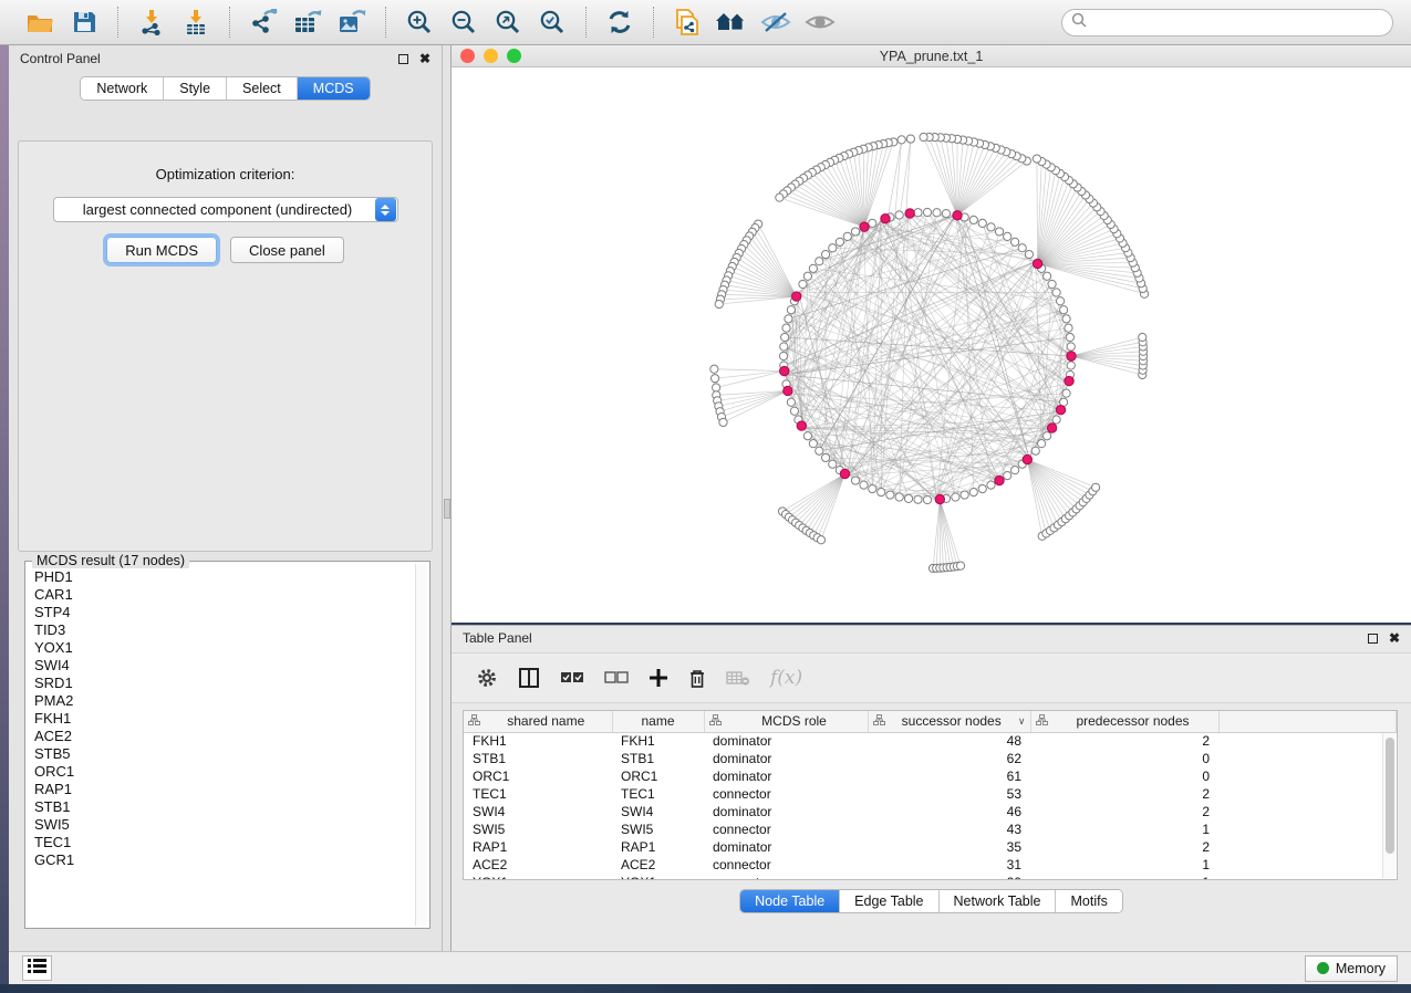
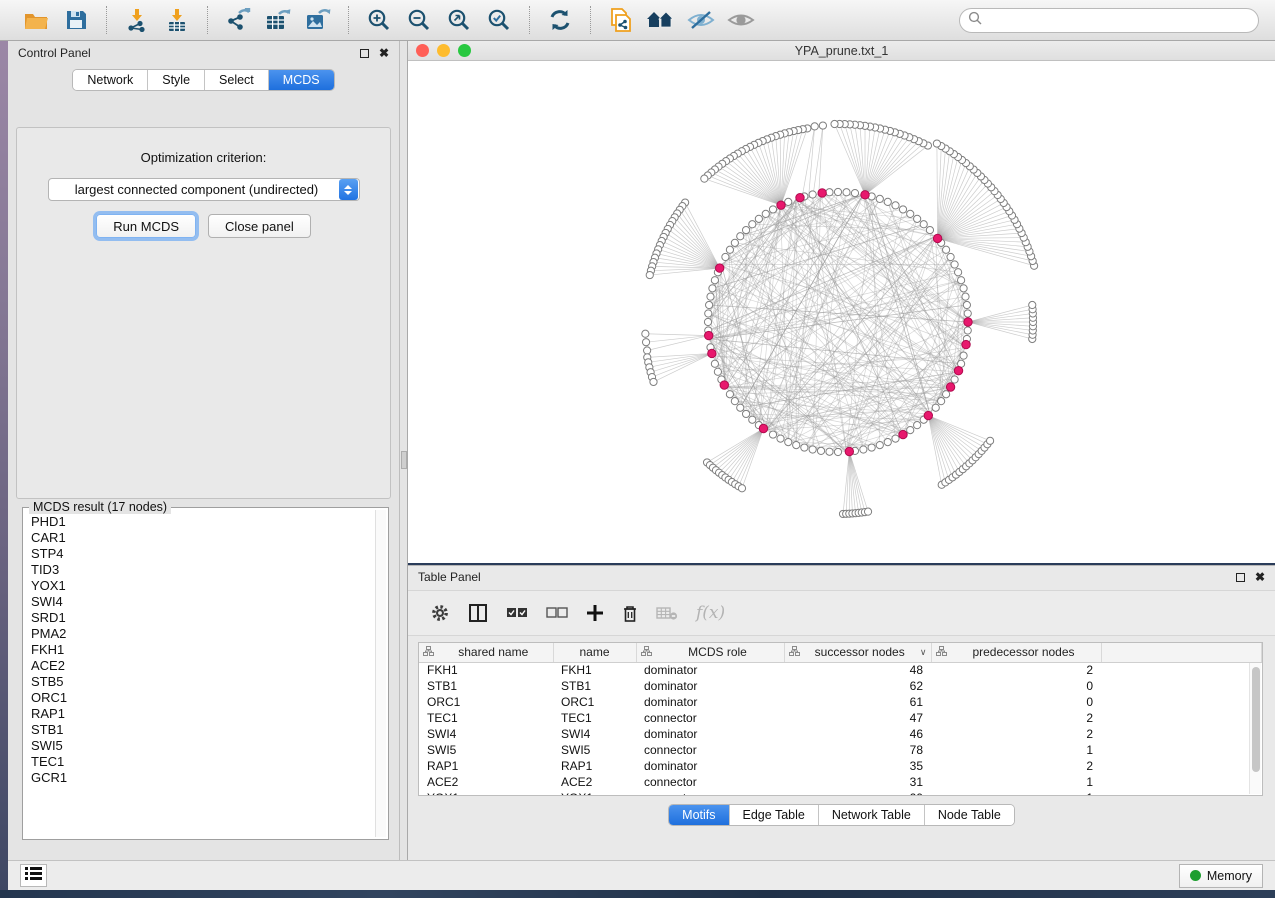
  Control Panel
  ✖
  Network
  Style
  Select
  MCDS
  Optimization criterion:
  largest connected component (undirected)
  Run MCDS
  Close panel
  MCDS result (17 nodes)
  PHD1
  CAR1
  STP4
  TID3
  YOX1
  SWI4
  SRD1
  PMA2
  FKH1
  ACE2
  STB5
  ORC1
  RAP1
  STB1
  SWI5
  TEC1
  GCR1
  YPA_prune.txt_1
  Table Panel
  ✖
  f(x)
  shared name	name	MCDS role	successor nodes ∨	predecessor nodes
  FKH1	FKH1	dominator	48	2
  STB1	STB1	dominator	62	0
  ORC1	ORC1	dominator	61	0
- TEC1	TEC1	connector	53	2
+ TEC1	TEC1	connector	47	2
  SWI4	SWI4	dominator	46	2
- SWI5	SWI5	connector	43	1
+ SWI5	SWI5	connector	78	1
  RAP1	RAP1	dominator	35	2
  ACE2	ACE2	connector	31	1
- Node Table
+ Motifs
  Edge Table
  Network Table
- Motifs
+ Node Table
  Memory
